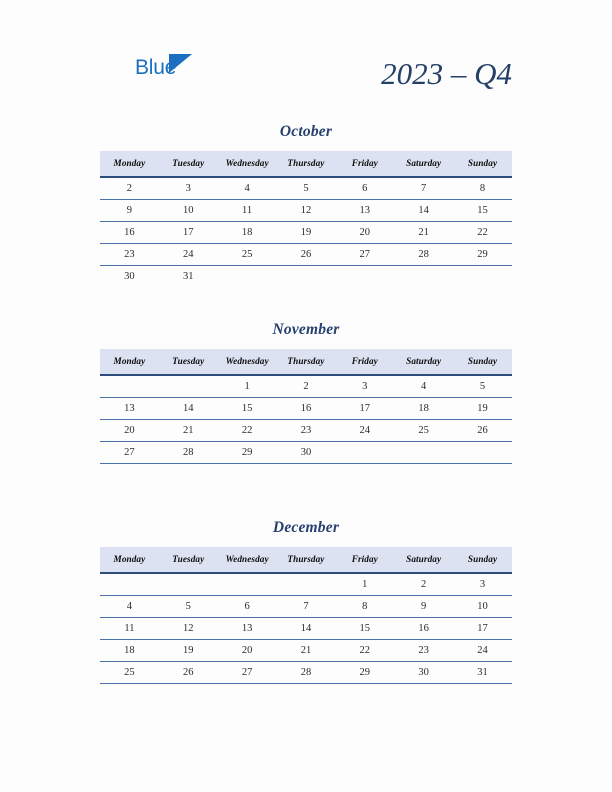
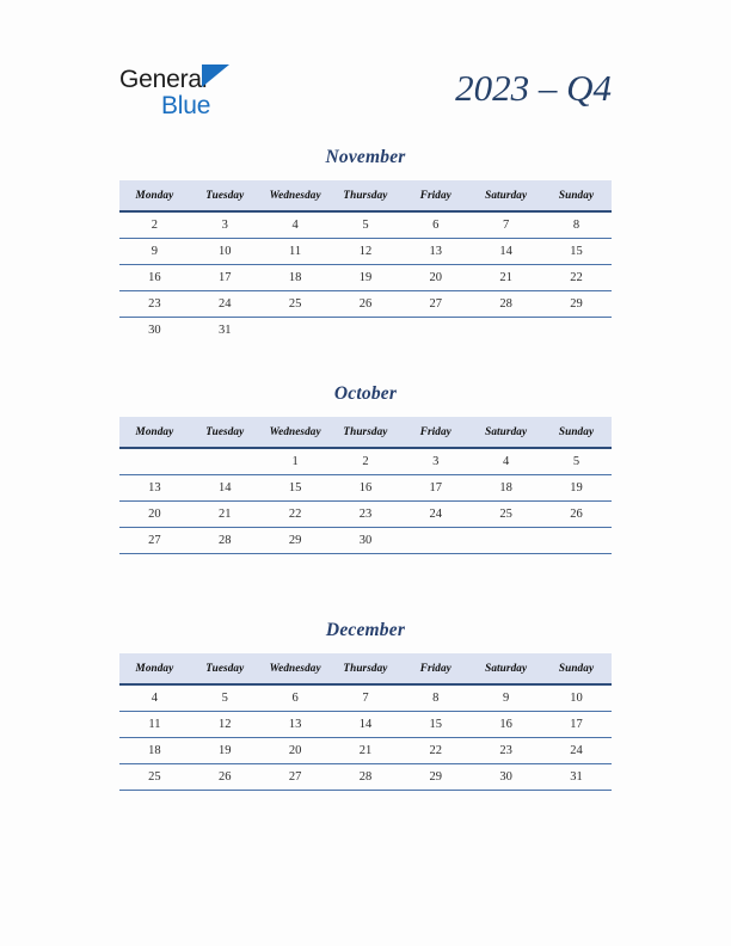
+ General
  Blue
  2023 – Q4
- October
+ November
  Monday	Tuesday	Wednesday	Thursday	Friday	Saturday	Sunday
  2	3	4	5	6	7	8
  9	10	11	12	13	14	15
  16	17	18	19	20	21	22
  23	24	25	26	27	28	29
  30	31
- November
+ October
  Monday	Tuesday	Wednesday	Thursday	Friday	Saturday	Sunday
  		1	2	3	4	5
  13	14	15	16	17	18	19
  20	21	22	23	24	25	26
  27	28	29	30
  December
  Monday	Tuesday	Wednesday	Thursday	Friday	Saturday	Sunday
- 				1	2	3
  4	5	6	7	8	9	10
  11	12	13	14	15	16	17
  18	19	20	21	22	23	24
  25	26	27	28	29	30	31
